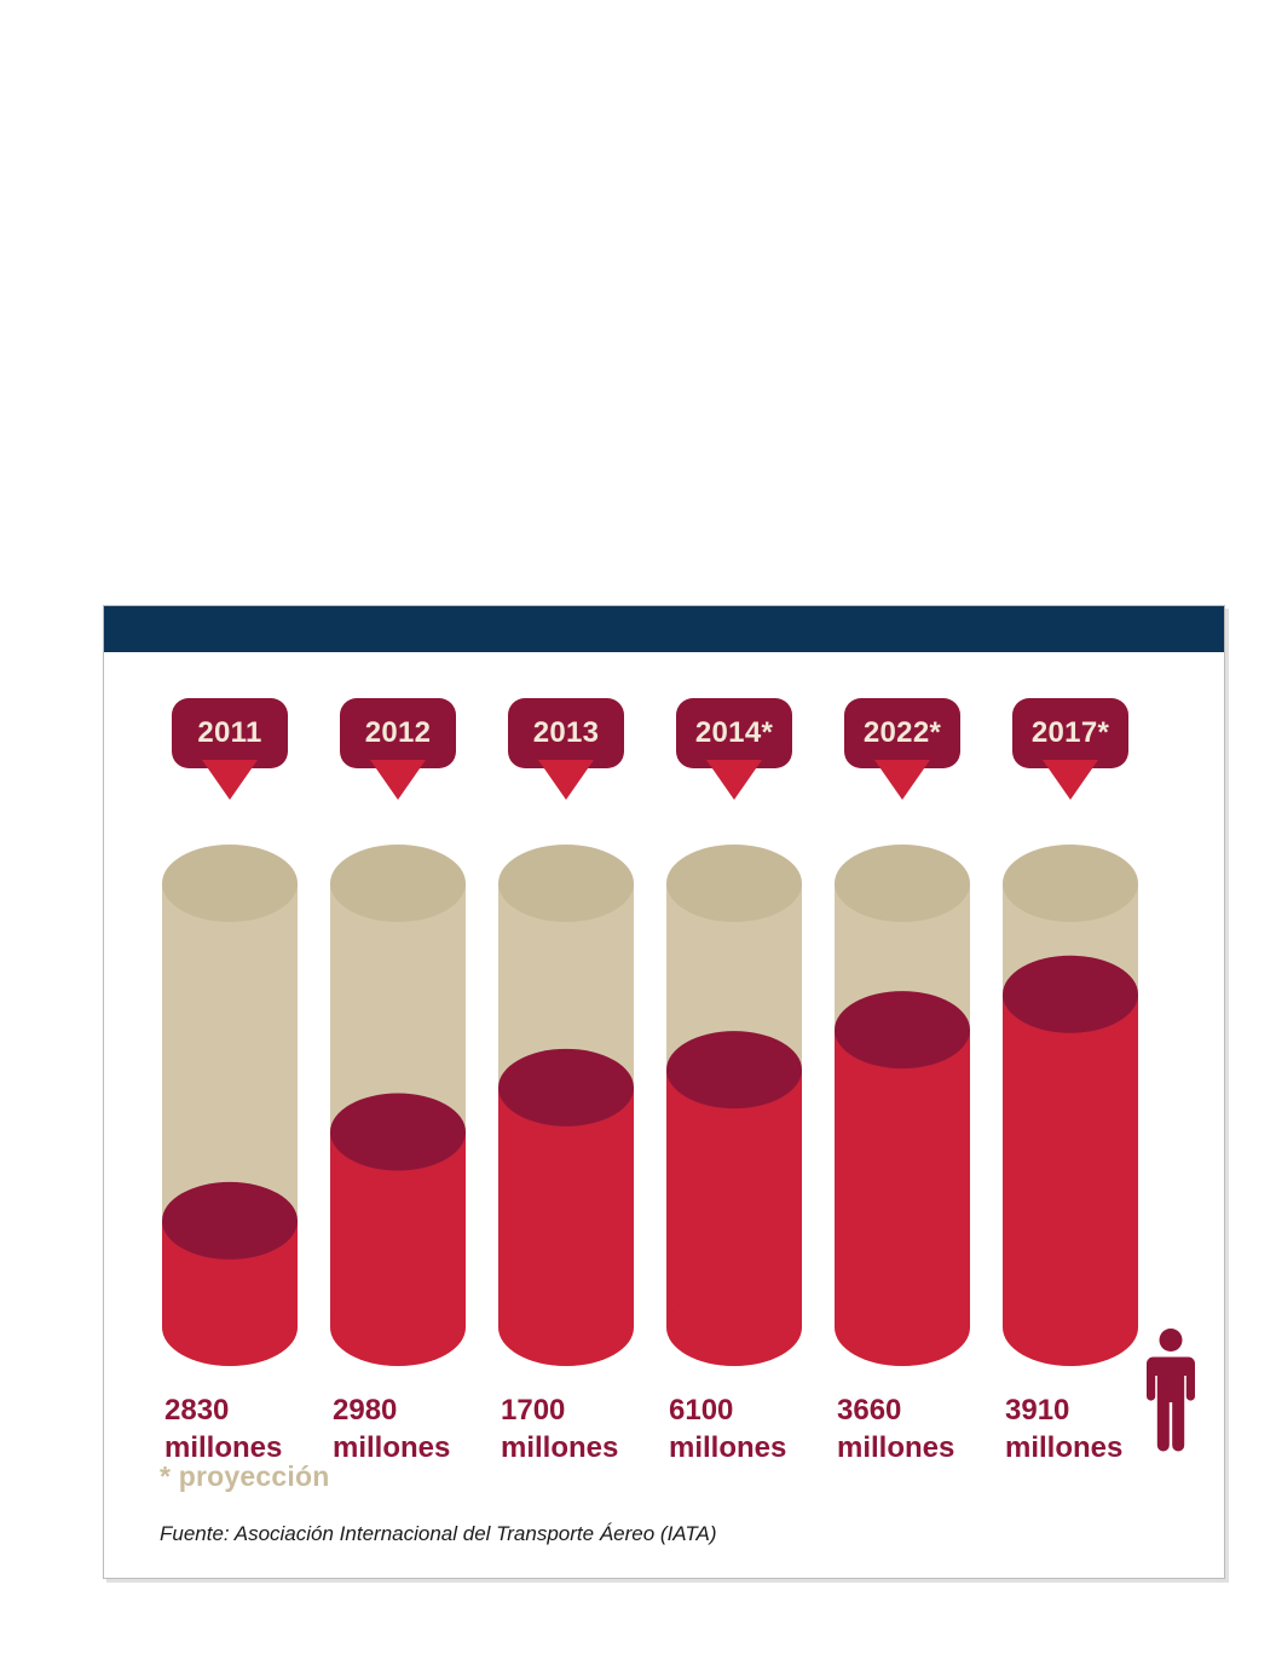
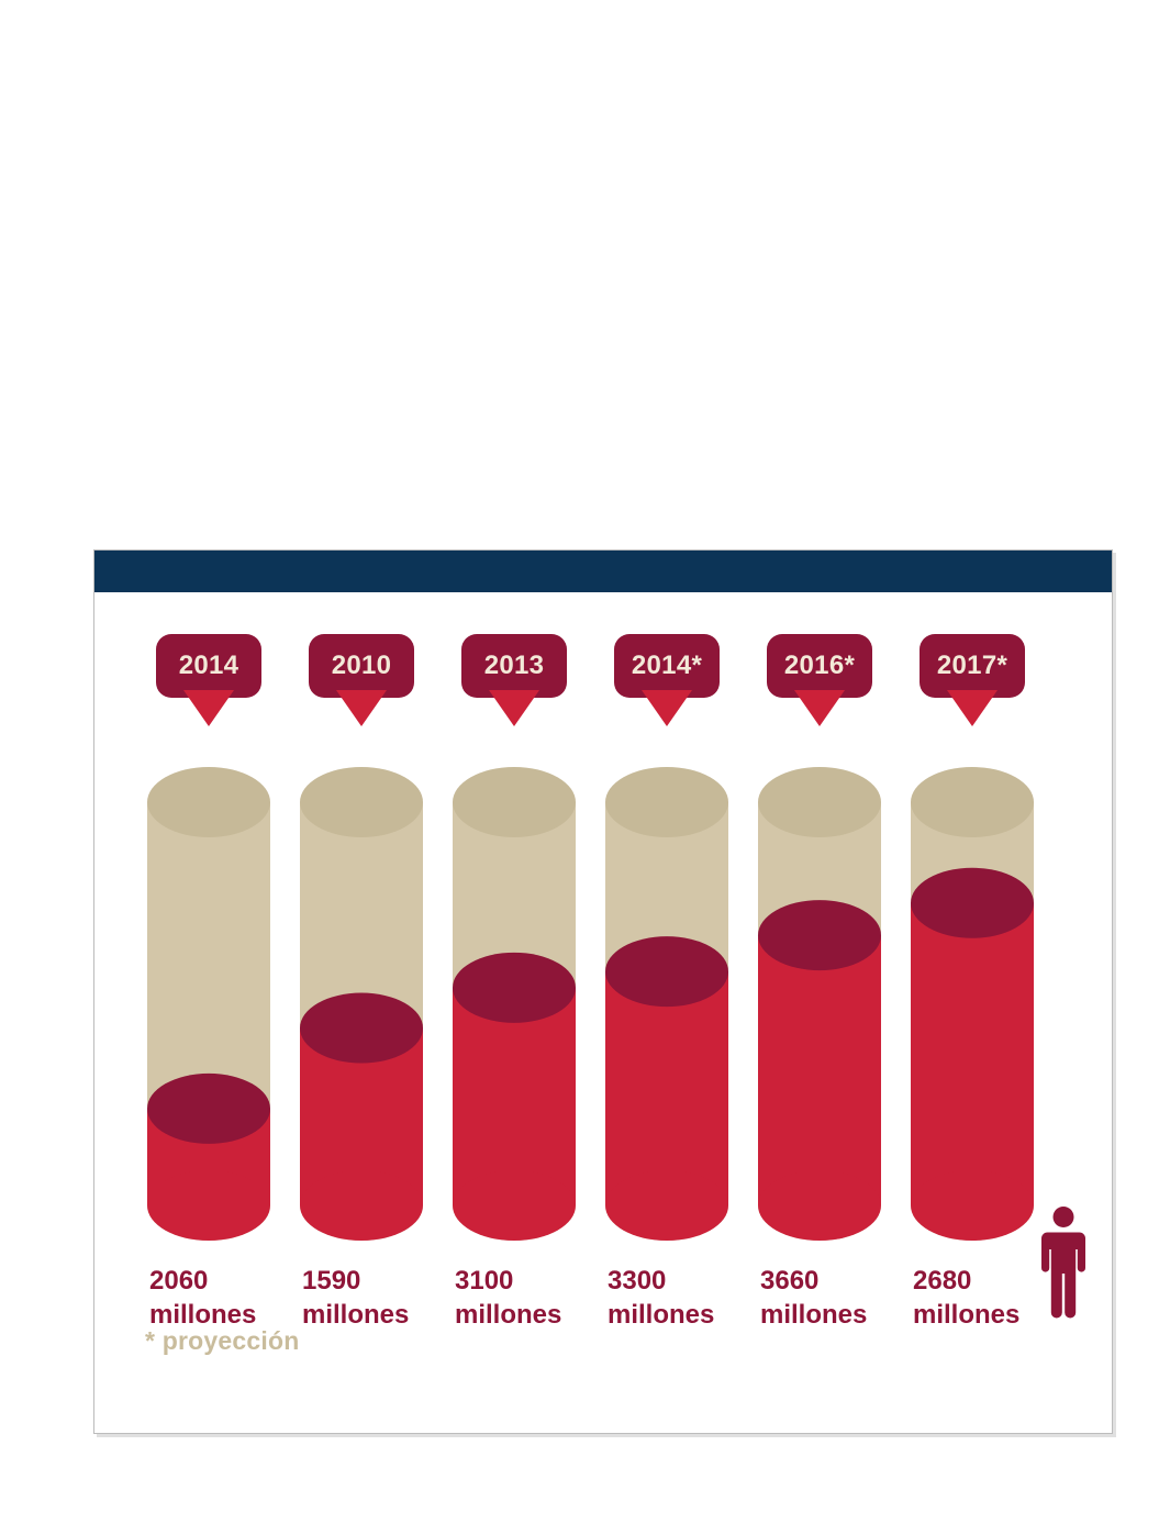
- 2011
+ 2014
- 2830
+ 2060
  millones
- 2012
+ 2010
- 2980
+ 1590
  millones
  2013
- 1700
+ 3100
  millones
  2014*
- 6100
+ 3300
  millones
- 2022*
+ 2016*
  3660
  millones
  2017*
- 3910
+ 2680
  millones
  * proyección
- Fuente: Asociación Internacional del Transporte Áereo (IATA)
